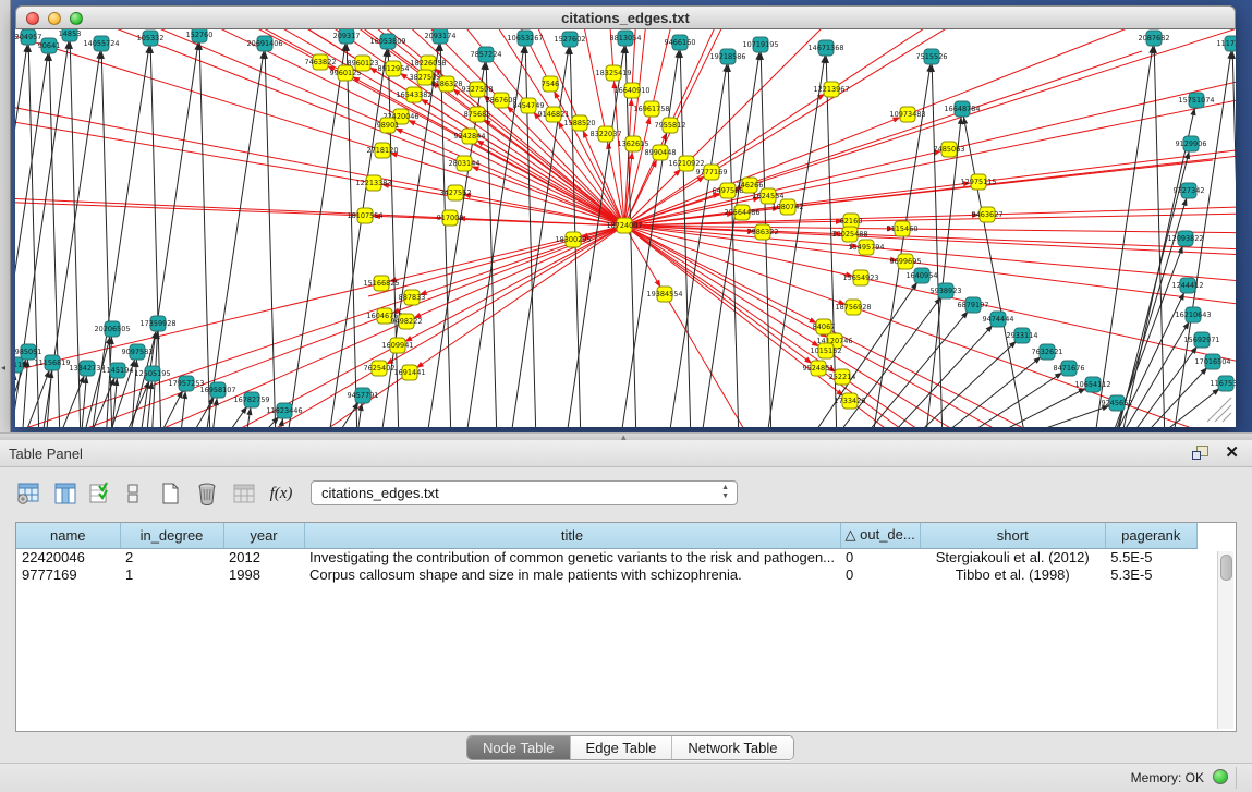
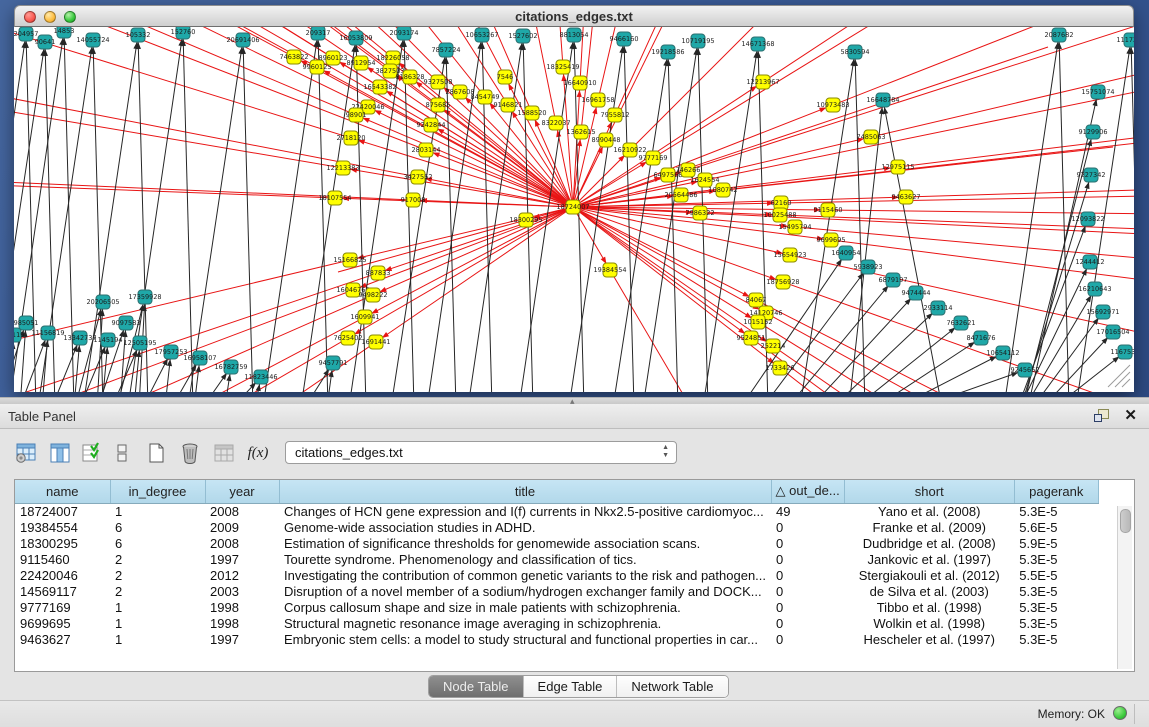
- ◂
  citations_edges.txt
  204957
  90641
  14853
  14055724
  105332
  152760
  20691406
  209317
  16053809
  2093174
  7857224
  10653267
  1527602
  8813054
  9466160
  19218586
  10719195
  14671368
- 7515526
+ 5830594
  2087682
  15751074
  9129906
  9227342
  12093822
  1244412
  16210643
  15692971
  17016504
  116753
  16648784
  1640954
  5938923
  6879197
  9474444
  2933114
  7632621
  8471676
  10654112
  9245652
  20206505
  17359928
  9097583
  985051
  11156819
  13342737
  1145194
  12505195
  17957253
  16958107
  16782759
  11823446
  9457791
  7463822
  9960125
  8960123
  8912954
  18226058
  3827503
  16543382
  8186328
  9327508
  7546
  2867608
  875685
  8454749
  9146821
  1588520
  8322037
  1362615
  8990448
  16210922
  9777169
  6497568
  746266
  1624554
  1080742
  20564486
  7986322
  18325419
  16640910
  16961758
  7955812
  22420046
  98901
  2718120
  12213383
  18107554
  9242844
  2803144
  3427552
  917008
  18300295
  19384554
  18724007
  12213967
  10973483
  7485063
  12975115
  9463627
  62160
  10025488
  9115460
  15495794
  9699695
  15654923
  18756928
  84067
  14120746
  1015152
  9524851
  252214
  1733426
  15166825
  887833
  1604676
  9498222
  1609941
  7625402
  1691441
  ▴
  Table Panel
  ✕
  f(x)
  citations_edges.txt
  name	in_degree	year	title	△ out_de...	short	pagerank
+ 18724007	1	2008	Changes of HCN gene expression and I(f) currents in Nkx2.5-positive cardiomyoc...	49	Yano et al. (2008)	5.3E-5
+ 19384554	6	2009	Genome-wide association studies in ADHD.	0	Franke et al. (2009)	5.6E-5
+ 18300295	6	2008	Estimation of significance thresholds for genomewide association scans.	0	Dudbridge et al. (2008)	5.9E-5
+ 9115460	2	1997	Tourette syndrome. Phenomenology and classification of tics.	0	Jankovic et al. (1997)	5.3E-5
  22420046	2	2012	Investigating the contribution of common genetic variants to the risk and pathogen...	0	Stergiakouli et al. (2012)	5.5E-5
+ 14569117	2	2003	Disruption of a novel member of a sodium/hydrogen exchanger family and DOCK...	0	de Silva et al. (2003)	5.3E-5
  9777169	1	1998	Corpus callosum shape and size in male patients with schizophrenia.	0	Tibbo et al. (1998)	5.3E-5
+ 9699695	1	1998	Structural magnetic resonance image averaging in schizophrenia.	0	Wolkin et al. (1998)	5.3E-5
+ 9463627	1	1997	Embryonic stem cells: a model to study structural and functional properties in car...	0	Hescheler et al. (1997)	5.3E-5
  Node Table
  Edge Table
  Network Table
  Memory: OK
